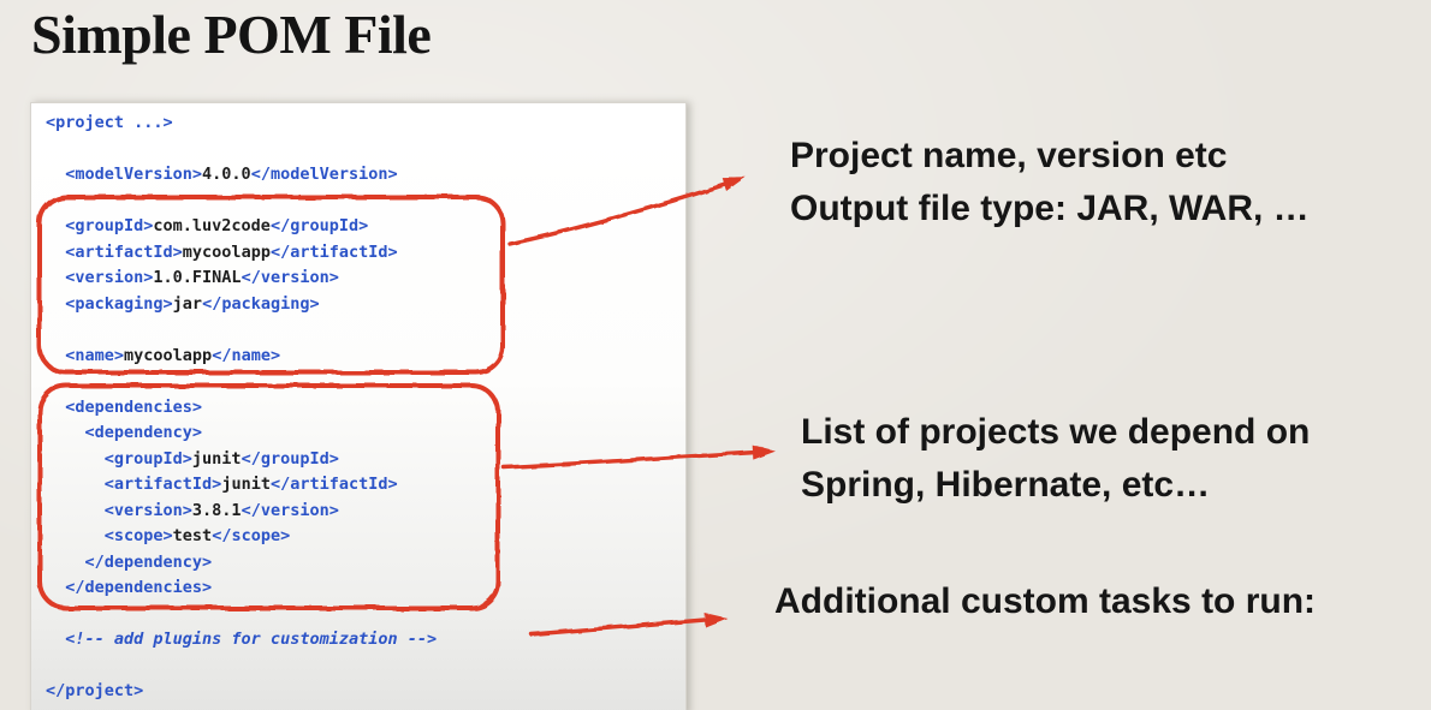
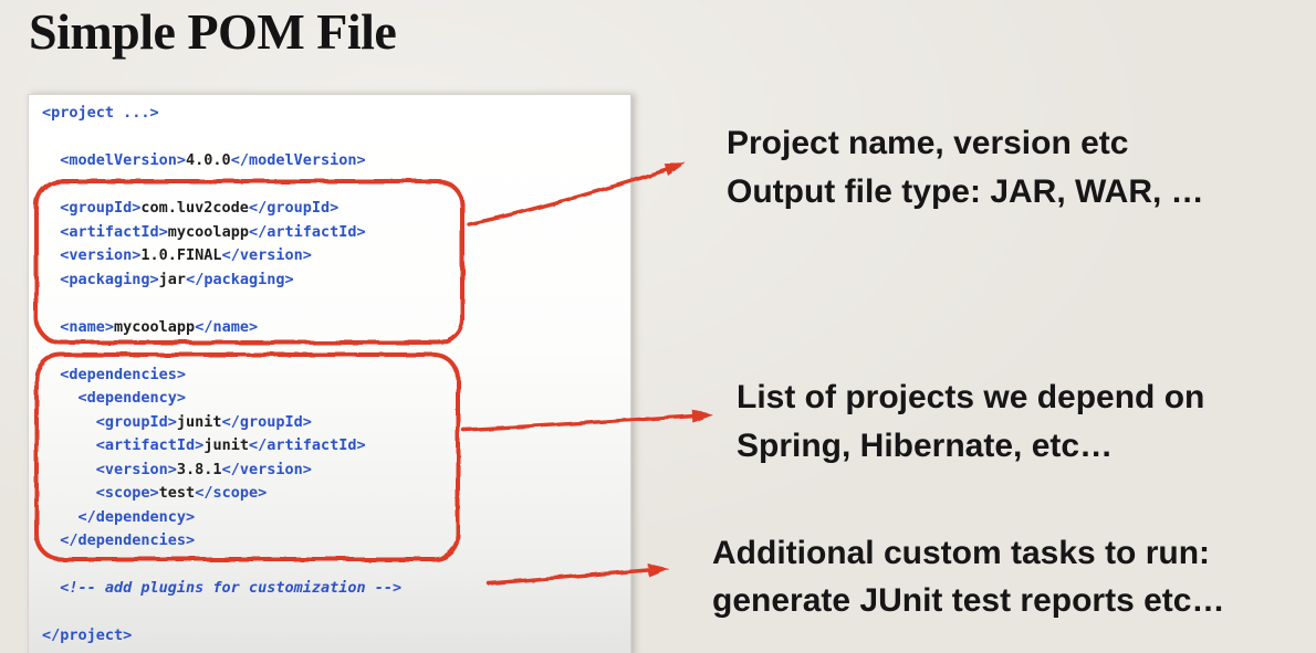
  Simple POM File
  <project ...>
  <modelVersion>4.0.0</modelVersion>
  <groupId>com.luv2code</groupId>
  <artifactId>mycoolapp</artifactId>
  <version>1.0.FINAL</version>
  <packaging>jar</packaging>
  <name>mycoolapp</name>
  <dependencies>
  <dependency>
  <groupId>junit</groupId>
  <artifactId>junit</artifactId>
  <version>3.8.1</version>
  <scope>test</scope>
  </dependency>
  </dependencies>
  <!-- add plugins for customization -->
  </project>
  Project name, version etc
  Output file type: JAR, WAR, …
  List of projects we depend on
  Spring, Hibernate, etc…
  Additional custom tasks to run:
+ generate JUnit test reports etc…
